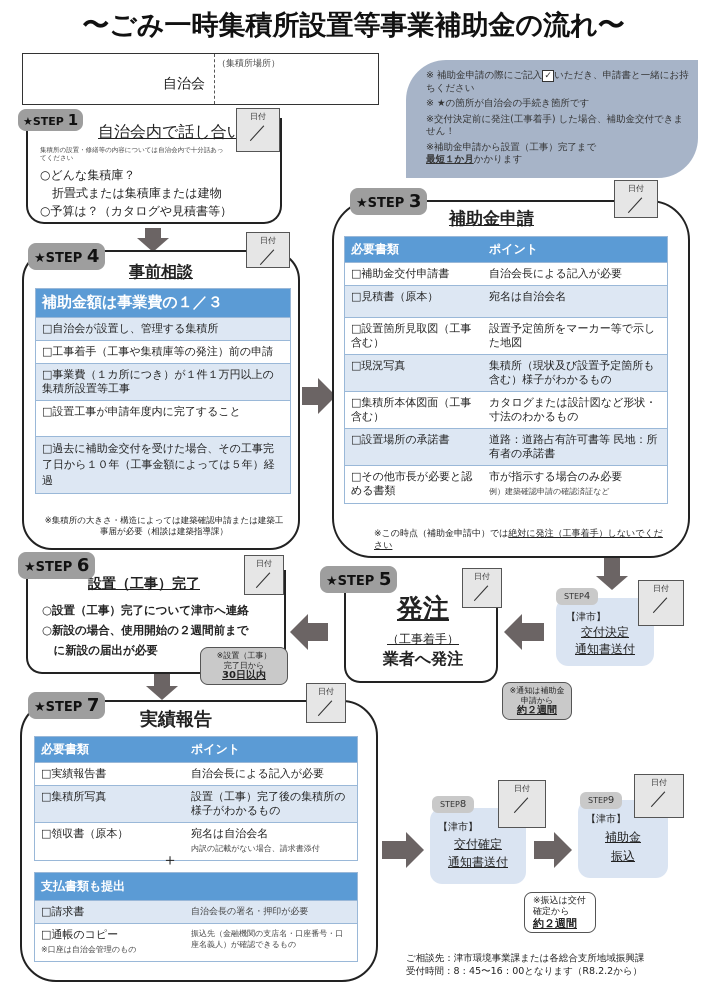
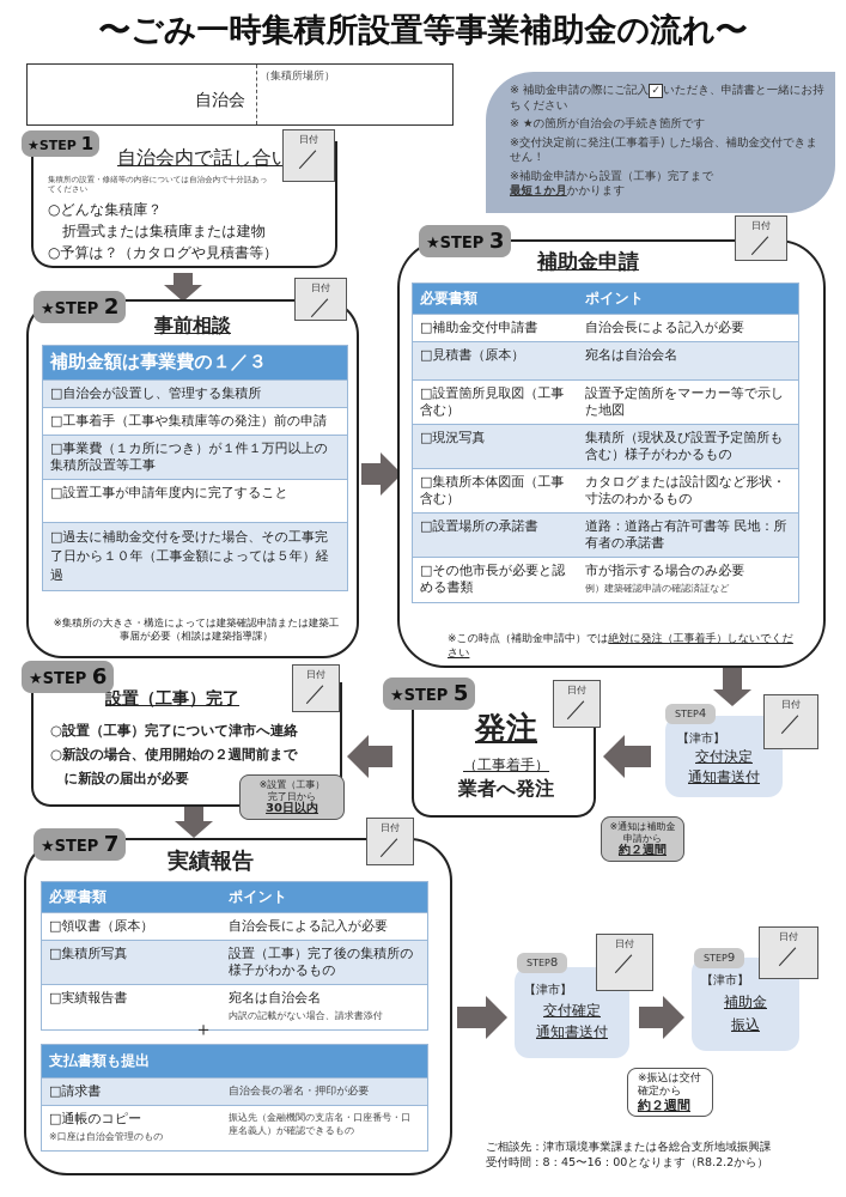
  〜ごみ一時集積所設置等事業補助金の流れ〜
  自治会
  （集積所場所）
  ※ 補助金申請の際にご記入 ✓ いただき、申請書と一緒にお持ちください
  ※ ★の箇所が自治会の手続き箇所です
  ※交付決定前に発注(工事着手) した場合、補助金交付できません！
  ※補助金申請から設置（工事）完了まで
  最短１か月かかります
  自治会内で話し合い
  集積所の設置・修繕等の内容については自治会内で十分話あってください
  ○どんな集積庫？
  折畳式または集積庫または建物
  ○予算は？（カタログや見積書等）
  ★STEP 1
  日付
  ／
  事前相談
  補助金額は事業費の１／３
  □自治会が設置し、管理する集積所
  □工事着手（工事や集積庫等の発注）前の申請
  □事業費（１カ所につき）が１件１万円以上の集積所設置等工事
  □設置工事が申請年度内に完了すること
  □過去に補助金交付を受けた場合、その工事完了日から１０年（工事金額によっては５年）経過
  ※集積所の大きさ・構造によっては建築確認申請または建築工事届が必要（相談は建築指導課）
- ★STEP 4
+ ★STEP 2
  日付
  ／
  補助金申請
  必要書類	ポイント
  □補助金交付申請書	自治会長による記入が必要
  □見積書（原本）	宛名は自治会名
  □設置箇所見取図（工事含む）	設置予定箇所をマーカー等で示した地図
  □現況写真	集積所（現状及び設置予定箇所も含む）様子がわかるもの
  □集積所本体図面（工事含む）	カタログまたは設計図など形状・寸法のわかるもの
  □設置場所の承諾書	道路：道路占有許可書等 民地：所有者の承諾書
  □その他市長が必要と認める書類	市が指示する場合のみ必要例）建築確認申請の確認済証など
  ※この時点（補助金申請中）では絶対に発注（工事着手）しないでください
  ★STEP 3
  日付
  ／
  【津市】
  交付決定
  通知書送付
  STEP4
  日付
  ／
  ※通知は補助金
  申請から
  約２週間
  発注
  （工事着手）
  業者へ発注
  ★STEP 5
  日付
  ／
  設置（工事）完了
  ○設置（工事）完了について津市へ連絡
  ○新設の場合、使用開始の２週間前まで
  に新設の届出が必要
  ★STEP 6
  日付
  ／
  ※設置（工事）
  完了日から
  30日以内
  実績報告
  必要書類	ポイント
- □実績報告書	自治会長による記入が必要
+ □領収書（原本）	自治会長による記入が必要
  □集積所写真	設置（工事）完了後の集積所の様子がわかるもの
- □領収書（原本）	宛名は自治会名内訳の記載がない場合、請求書添付
+ □実績報告書	宛名は自治会名内訳の記載がない場合、請求書添付
  ＋
  支払書類も提出
  □請求書	自治会長の署名・押印が必要
  □通帳のコピー※口座は自治会管理のもの	振込先（金融機関の支店名・口座番号・口座名義人）が確認できるもの
  ★STEP 7
  日付
  ／
  【津市】
  交付確定
  通知書送付
  STEP8
  日付
  ／
  【津市】
  補助金
  振込
  STEP9
  日付
  ／
  ※振込は交付
  確定から
  約２週間
  ご相談先：津市環境事業課または各総合支所地域振興課
  受付時間：8：45〜16：00となります（R8.2.2から）
